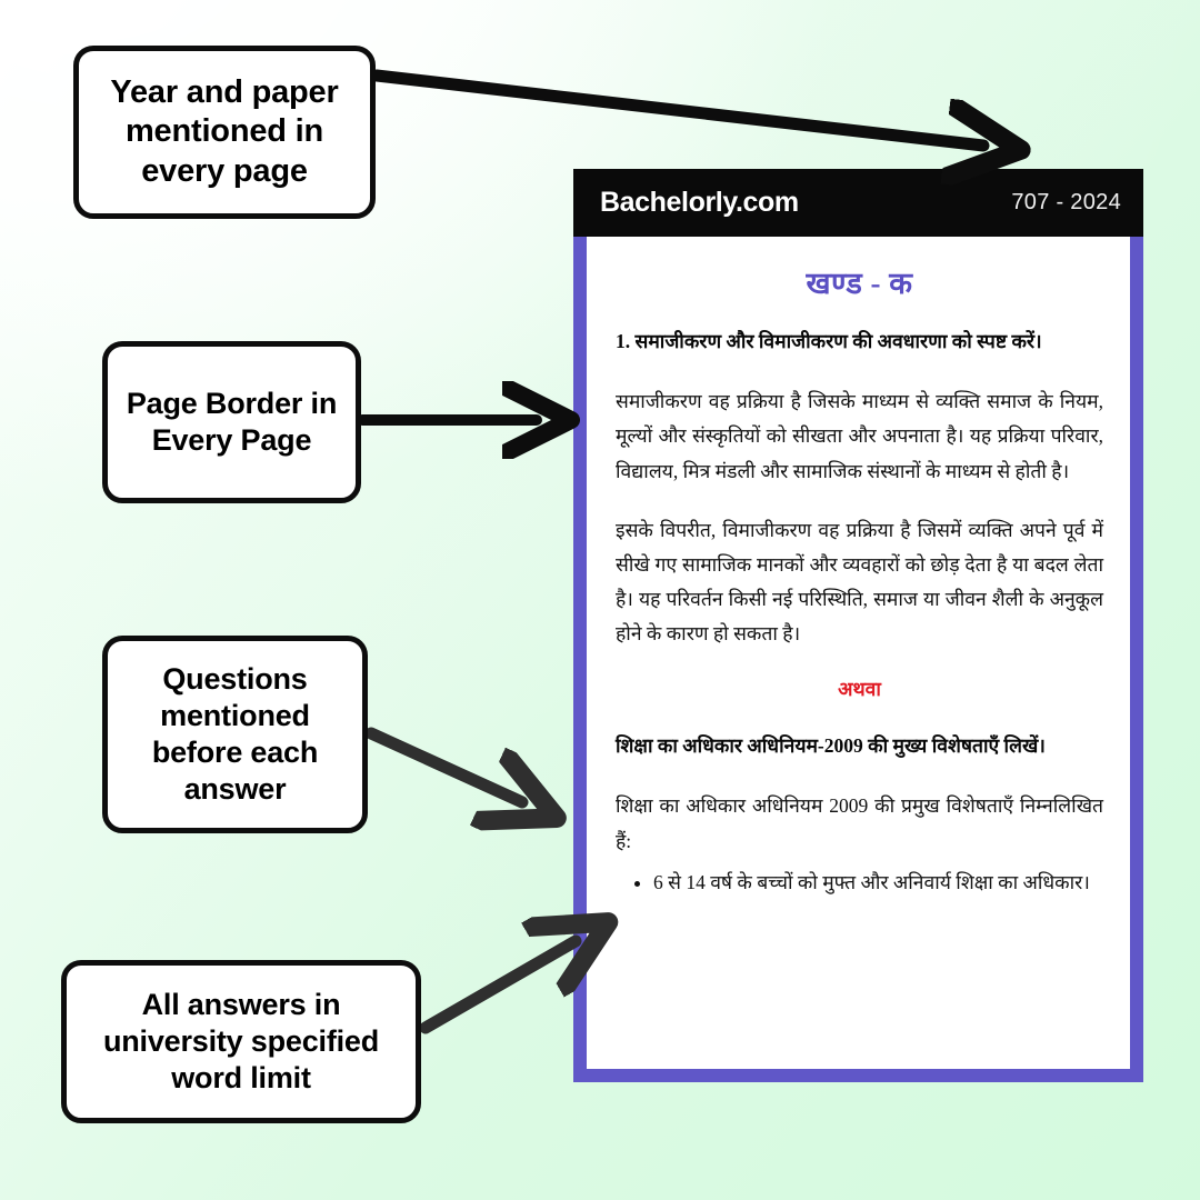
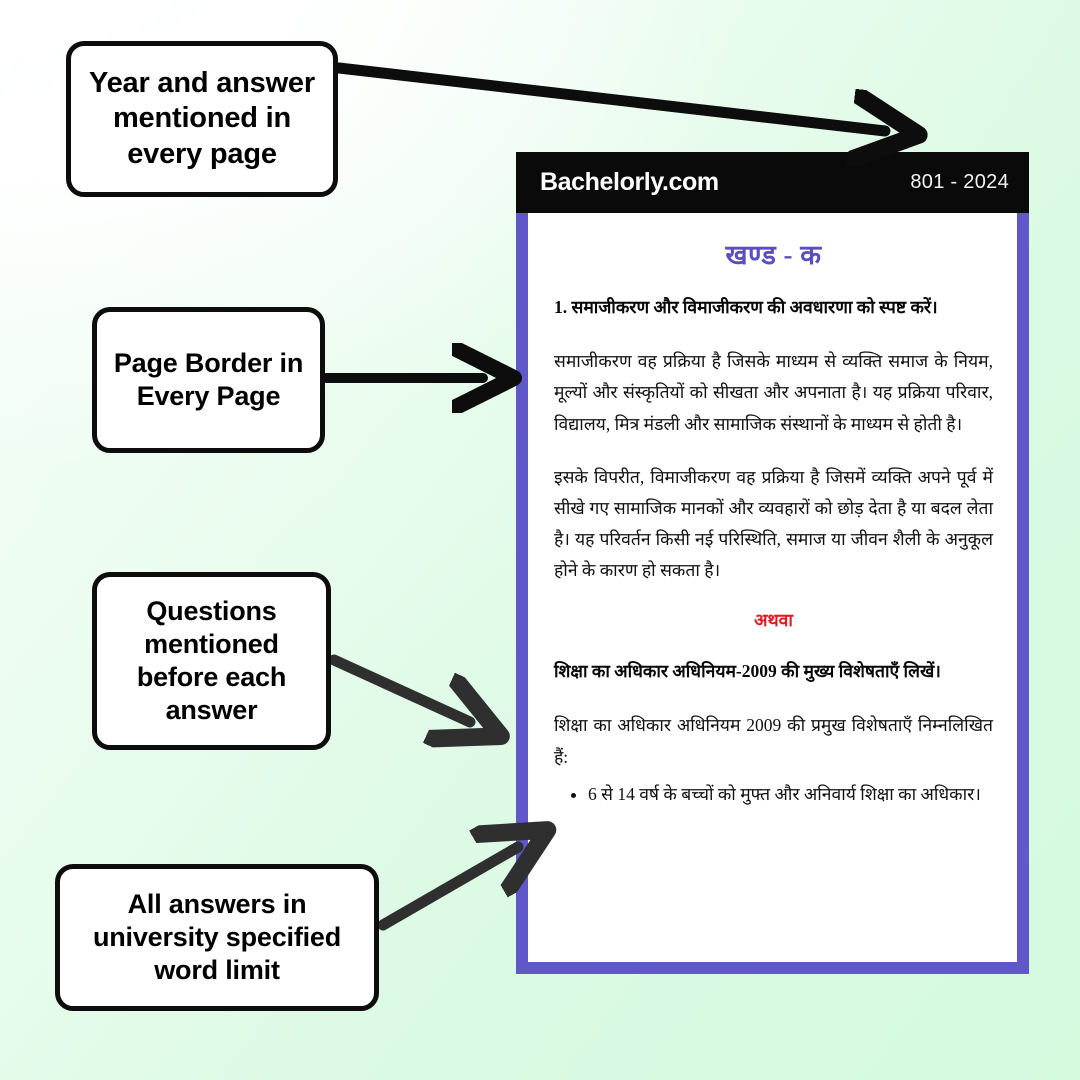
- Year and paper mentioned in every page
+ Year and answer mentioned in every page
  Page Border in Every Page
  Questions mentioned before each answer
  All answers in university specified word limit
  Bachelorly.com
- 707 - 2024
+ 801 - 2024
  खण्ड - क
  1. समाजीकरण और विमाजीकरण की अवधारणा को स्पष्ट करें।
  समाजीकरण वह प्रक्रिया है जिसके माध्यम से व्यक्ति समाज के नियम, मूल्यों और संस्कृतियों को सीखता और अपनाता है। यह प्रक्रिया परिवार, विद्यालय, मित्र मंडली और सामाजिक संस्थानों के माध्यम से होती है।
  इसके विपरीत, विमाजीकरण वह प्रक्रिया है जिसमें व्यक्ति अपने पूर्व में सीखे गए सामाजिक मानकों और व्यवहारों को छोड़ देता है या बदल लेता है। यह परिवर्तन किसी नई परिस्थिति, समाज या जीवन शैली के अनुकूल होने के कारण हो सकता है।
  अथवा
  शिक्षा का अधिकार अधिनियम-2009 की मुख्य विशेषताएँ लिखें।
  शिक्षा का अधिकार अधिनियम 2009 की प्रमुख विशेषताएँ निम्नलिखित हैं:
  6 से 14 वर्ष के बच्चों को मुफ्त और अनिवार्य शिक्षा का अधिकार।
